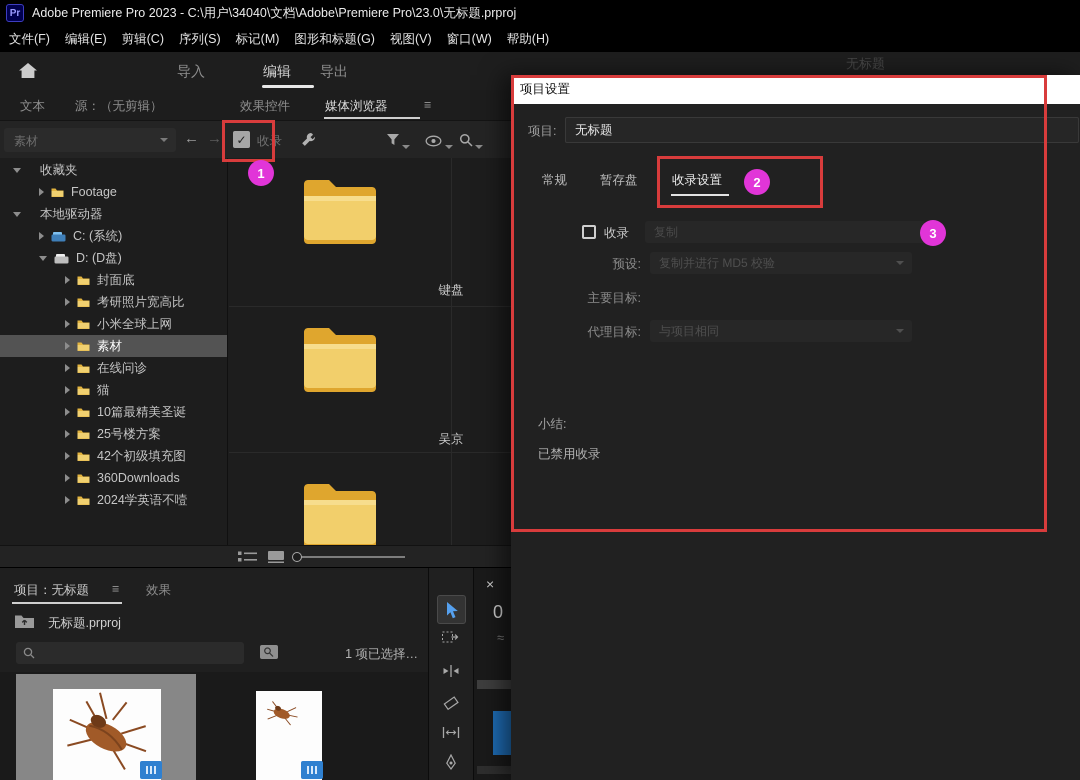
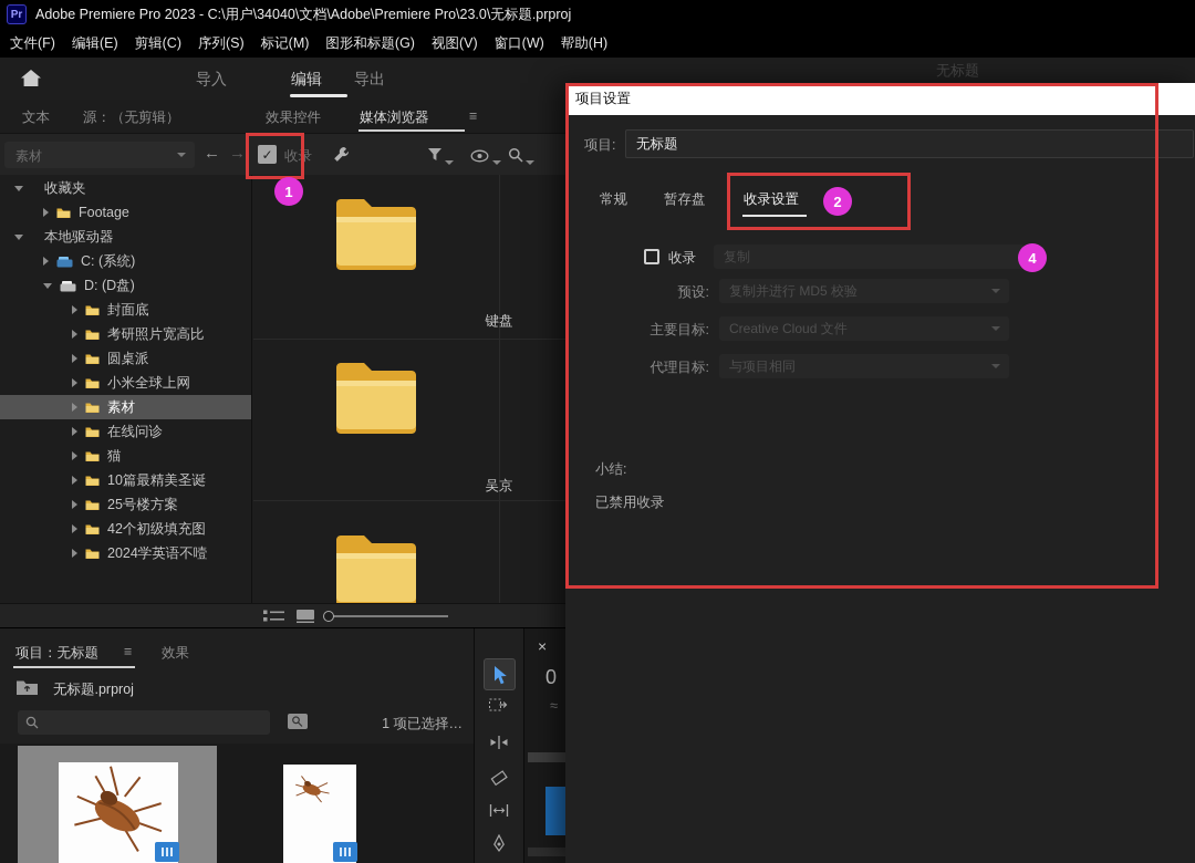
  Pr
  Adobe Premiere Pro 2023 - C:\用户\34040\文档\Adobe\Premiere Pro\23.0\无标题.prproj
  文件(F)
  编辑(E)
  剪辑(C)
  序列(S)
  标记(M)
  图形和标题(G)
  视图(V)
  窗口(W)
  帮助(H)
  导入
  编辑
  导出
  无标题
  文本
  源：（无剪辑）
  效果控件
  媒体浏览器
  ≡
  素材
  ←
  →
  ✓
  收录
  收藏夹
  Footage
  本地驱动器
  C: (系统)
  D: (D盘)
  封面底
  考研照片宽高比
+ 圆桌派
  小米全球上网
  素材
  在线问诊
  猫
  10篇最精美圣诞
  25号楼方案
  42个初级填充图
- 360Downloads
  2024学英语不噎
  键盘
  吴京
  项目：无标题
  ≡
  效果
  无标题.prproj
  1 项已选择…
  ×
  0
  ≈
  项目设置
  项目:
  无标题
  常规
  暂存盘
  收录设置
  收录
  复制
  预设:
  复制并进行 MD5 校验
  主要目标:
+ Creative Cloud 文件
  代理目标:
  与项目相同
  小结:
  已禁用收录
  1
  2
- 3
+ 4
